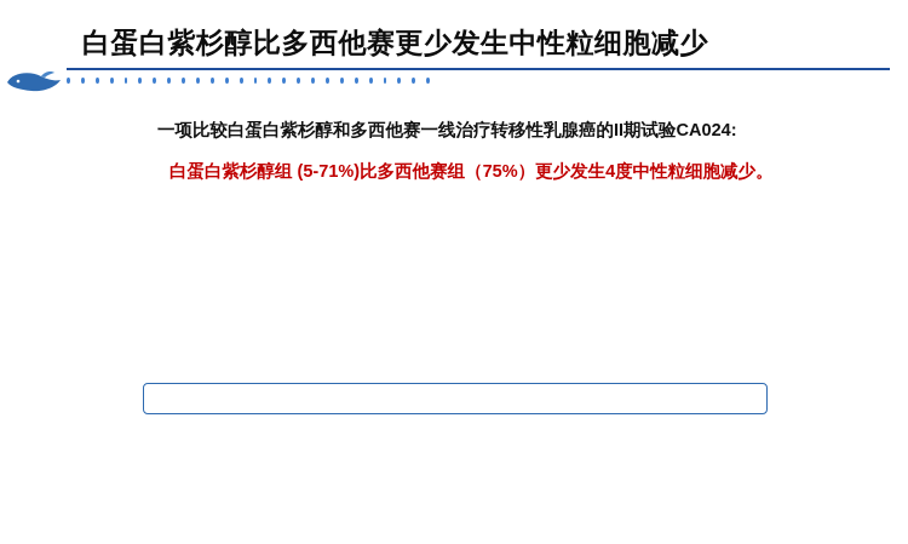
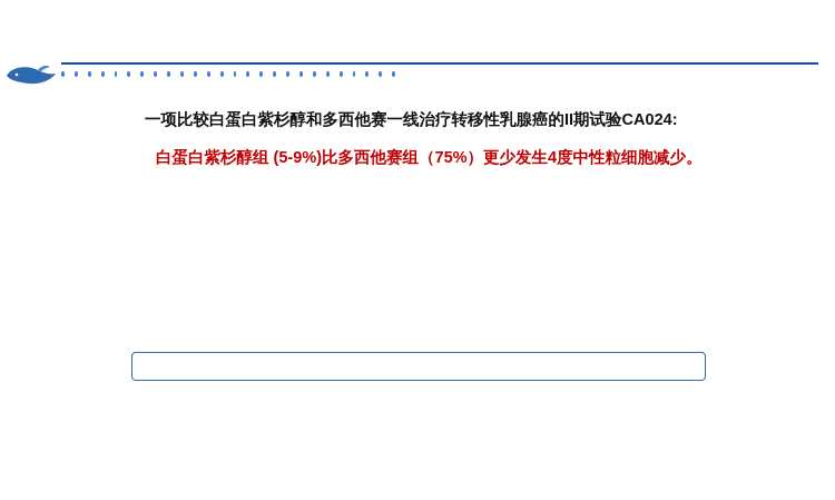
- 白蛋白紫杉醇比多西他赛更少发生中性粒细胞减少
  一项比较白蛋白紫杉醇和多西他赛一线治疗转移性乳腺癌的II期试验CA024:
- 白蛋白紫杉醇组 (5-71%)比多西他赛组（75%）更少发生4度中性粒细胞减少。
+ 白蛋白紫杉醇组 (5-9%)比多西他赛组（75%）更少发生4度中性粒细胞减少。
